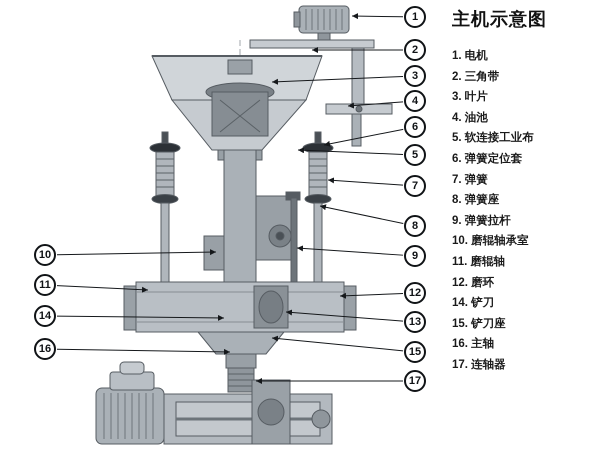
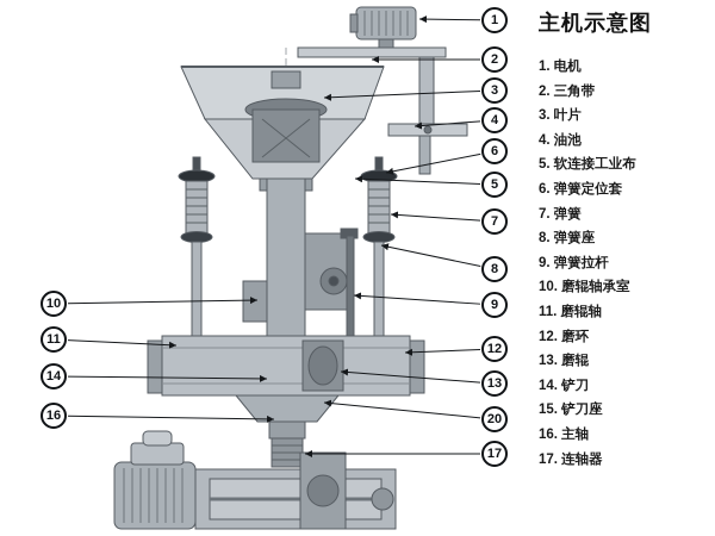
  1
  2
  3
  4
  6
  5
  7
  8
  9
  12
  13
- 15
+ 20
  17
  10
  11
  14
  16
  主机示意图
  1. 电机
  2. 三角带
  3. 叶片
  4. 油池
  5. 软连接工业布
  6. 弹簧定位套
  7. 弹簧
  8. 弹簧座
  9. 弹簧拉杆
  10. 磨辊轴承室
  11. 磨辊轴
  12. 磨环
+ 13. 磨辊
  14. 铲刀
  15. 铲刀座
  16. 主轴
  17. 连轴器
